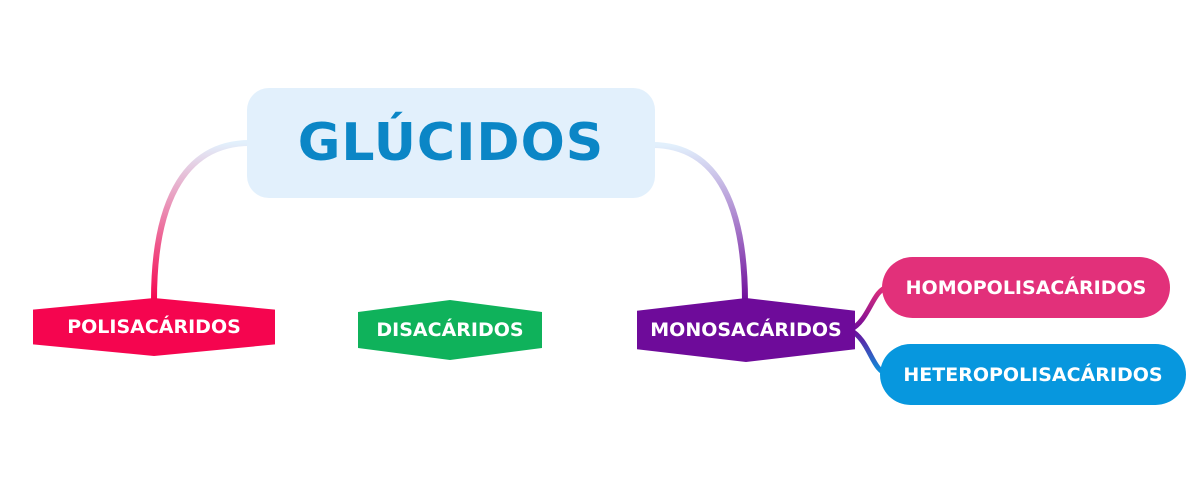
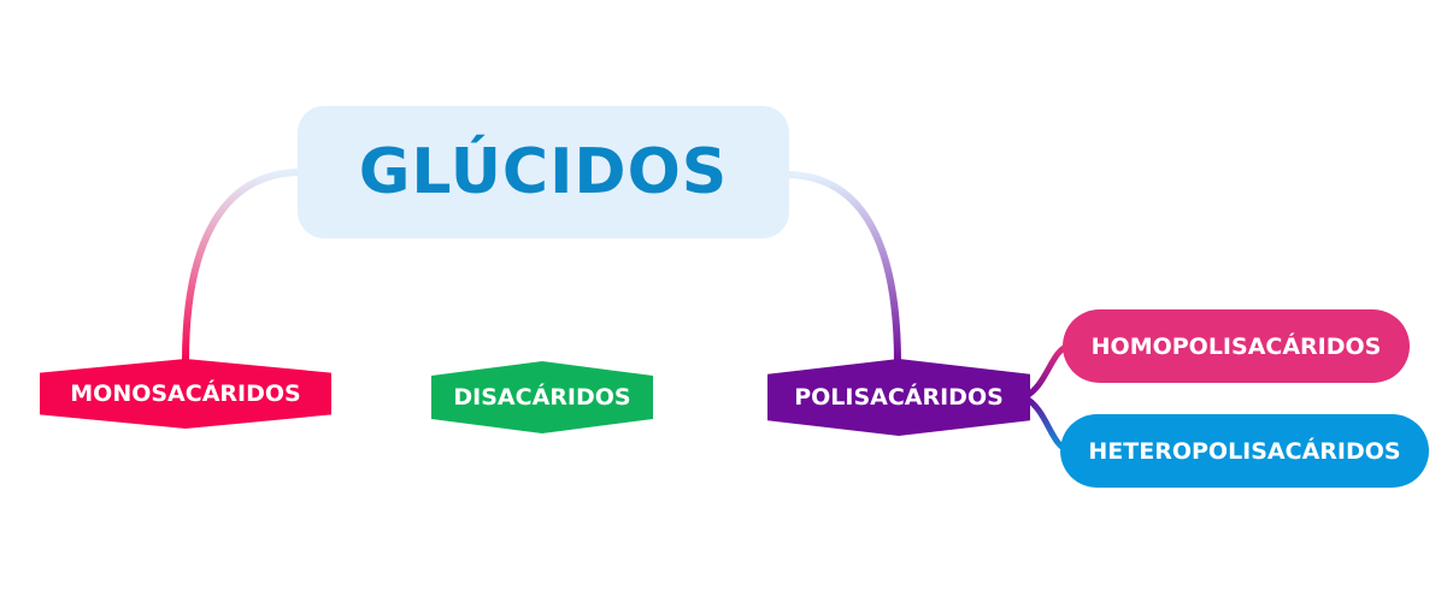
  GLÚCIDOS
- POLISACÁRIDOS
+ MONOSACÁRIDOS
  DISACÁRIDOS
- MONOSACÁRIDOS
+ POLISACÁRIDOS
  HOMOPOLISACÁRIDOS
  HETEROPOLISACÁRIDOS
